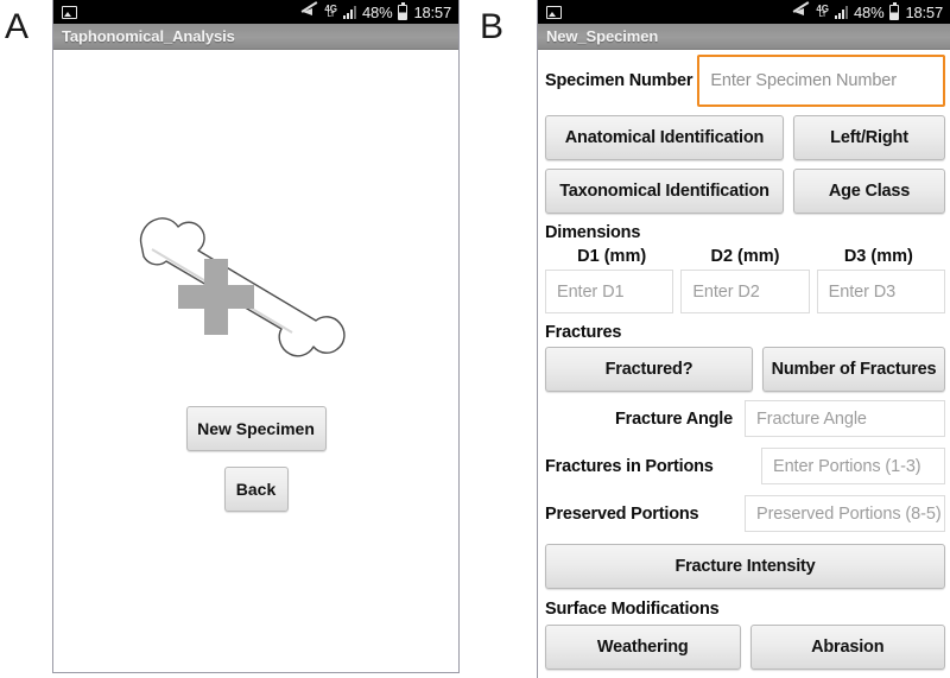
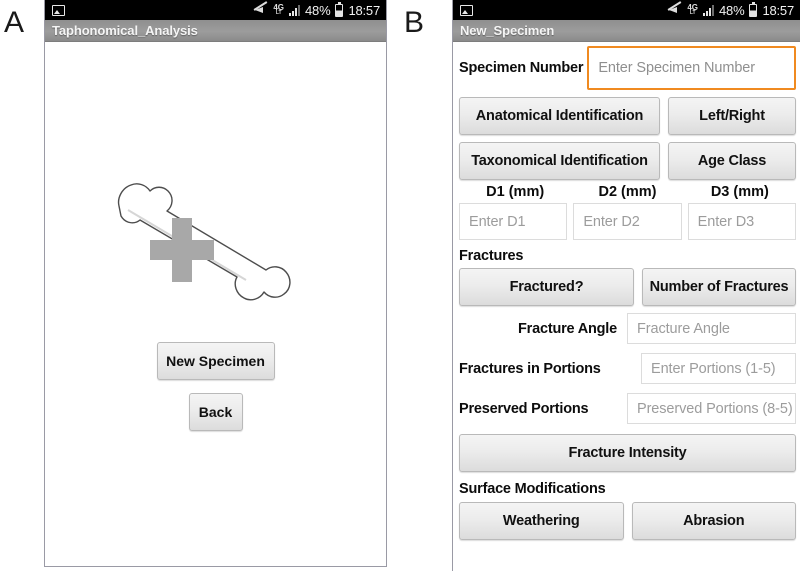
  A
  B
  4G
  48%
  18:57
  Taphonomical_Analysis
  New Specimen
  Back
  4G
  48%
  18:57
  New_Specimen
  Specimen Number
  Enter Specimen Number
  Anatomical Identification
  Left/Right
  Taxonomical Identification
  Age Class
- Dimensions
  D1 (mm)
  D2 (mm)
  D3 (mm)
  Enter D1
  Enter D2
  Enter D3
  Fractures
  Fractured?
  Number of Fractures
  Fracture Angle
  Fracture Angle
  Fractures in Portions
- Enter Portions (1-3)
+ Enter Portions (1-5)
  Preserved Portions
  Preserved Portions (8-5)
  Fracture Intensity
  Surface Modifications
  Weathering
  Abrasion
